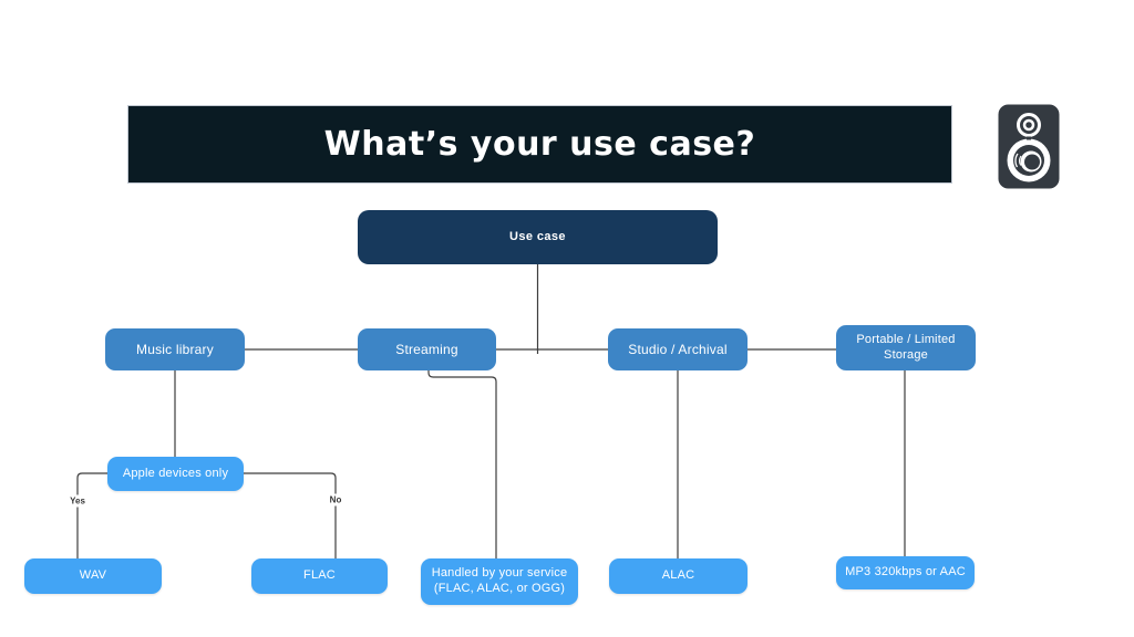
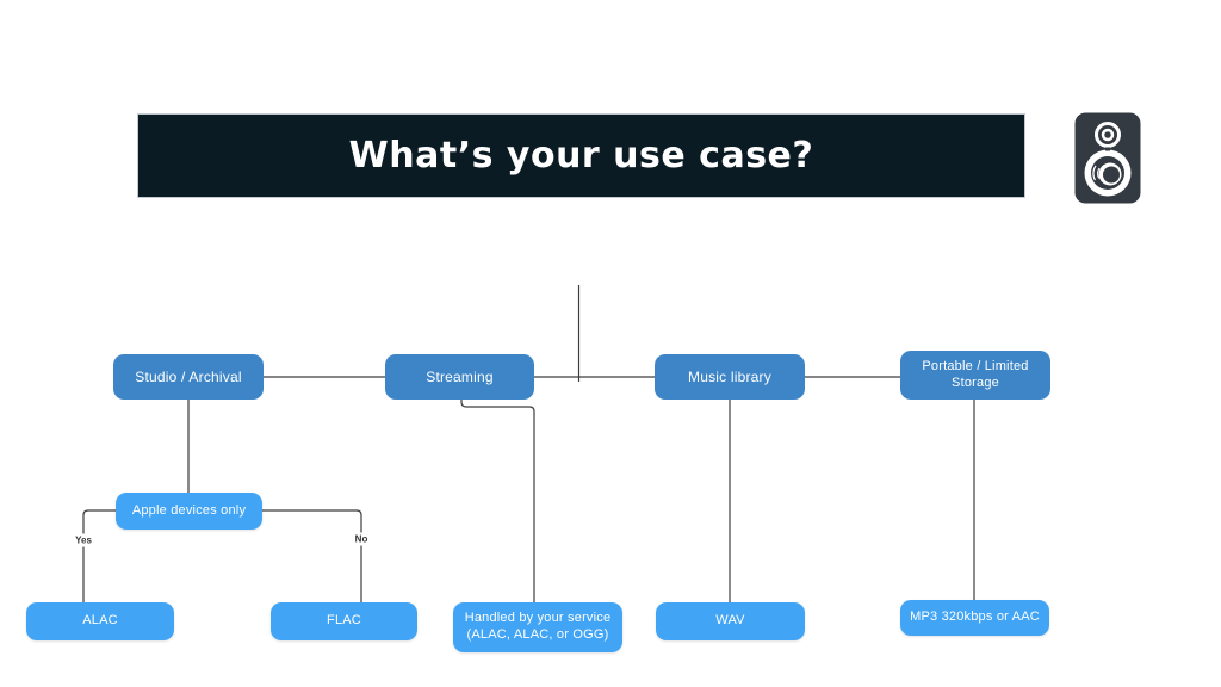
  What’s your use case?
- Use case
- Music library
+ Studio / Archival
  Streaming
- Studio / Archival
+ Music library
  Portable / Limited Storage
  Apple devices only
  Yes
  No
- WAV
+ ALAC
  FLAC
- Handled by your service (FLAC, ALAC, or OGG)
+ Handled by your service (ALAC, ALAC, or OGG)
- ALAC
+ WAV
  MP3 320kbps or AAC
